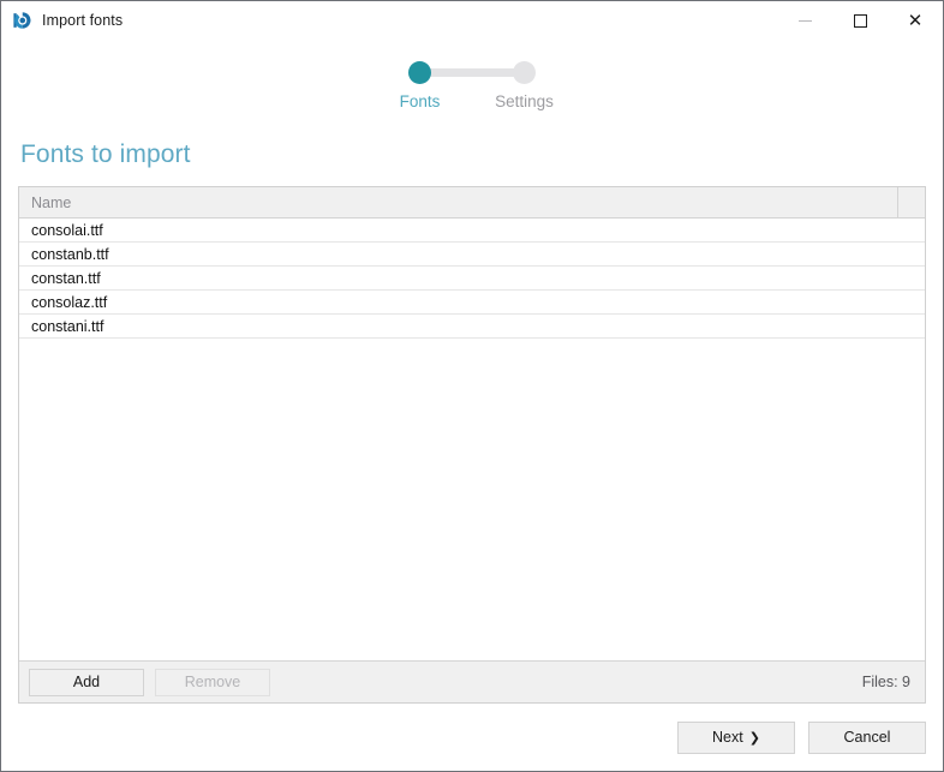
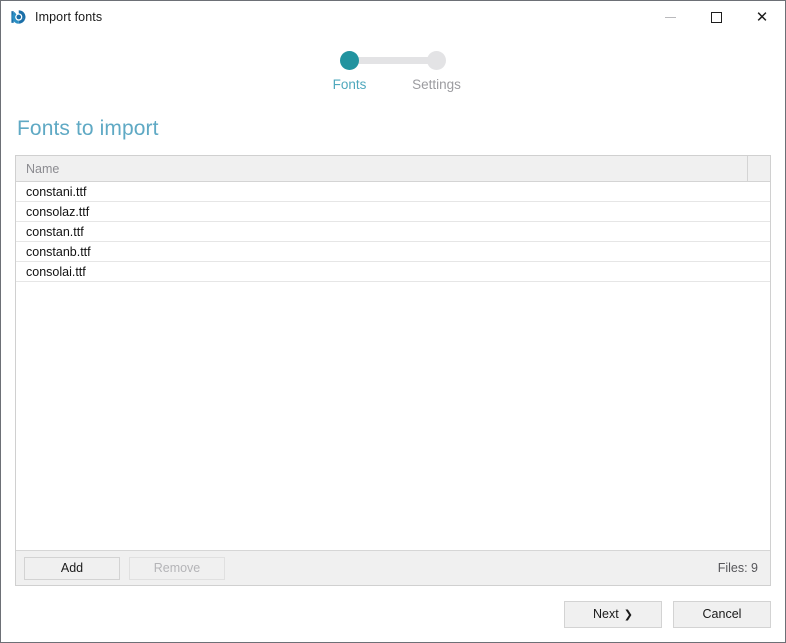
  Import fonts
  ✕
  Fonts
  Settings
  Fonts to import
  Name
- consolai.ttf
+ constani.ttf
- constanb.ttf
+ consolaz.ttf
  constan.ttf
- consolaz.ttf
+ constanb.ttf
- constani.ttf
+ consolai.ttf
  Add
  Remove
  Files: 9
  Next
  ❯
  Cancel
